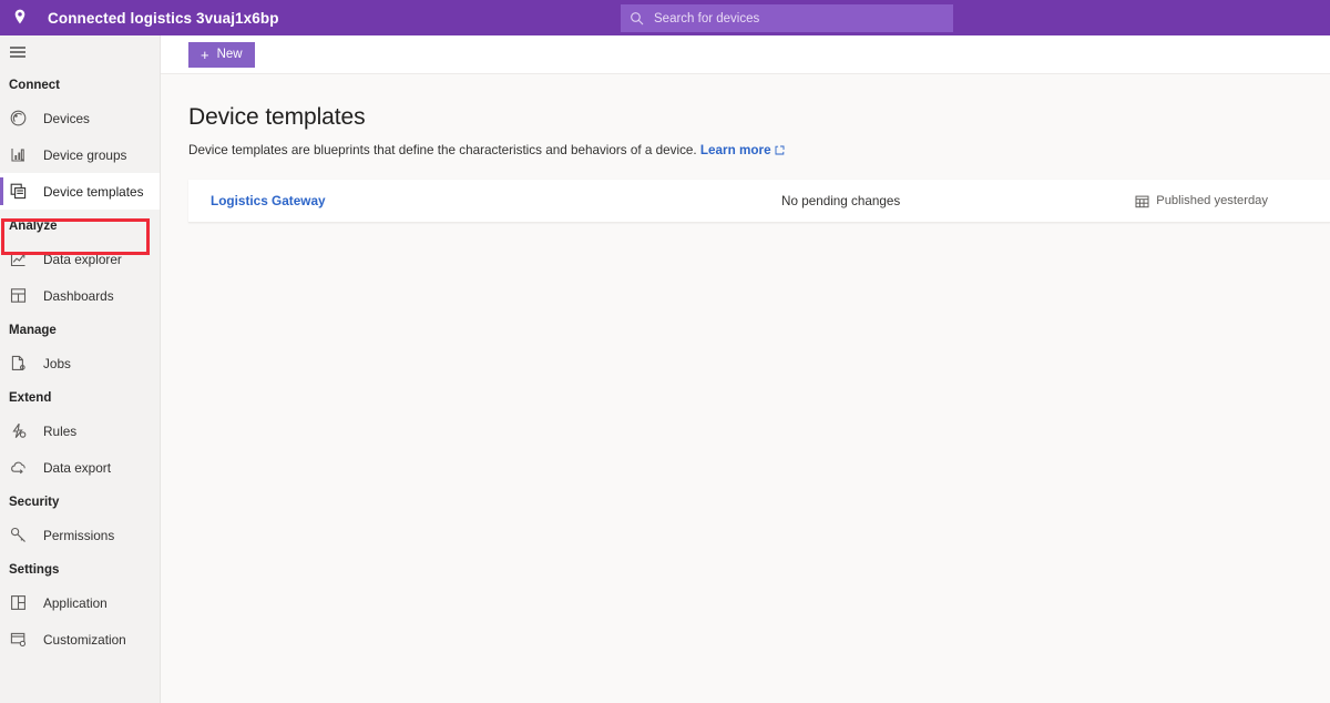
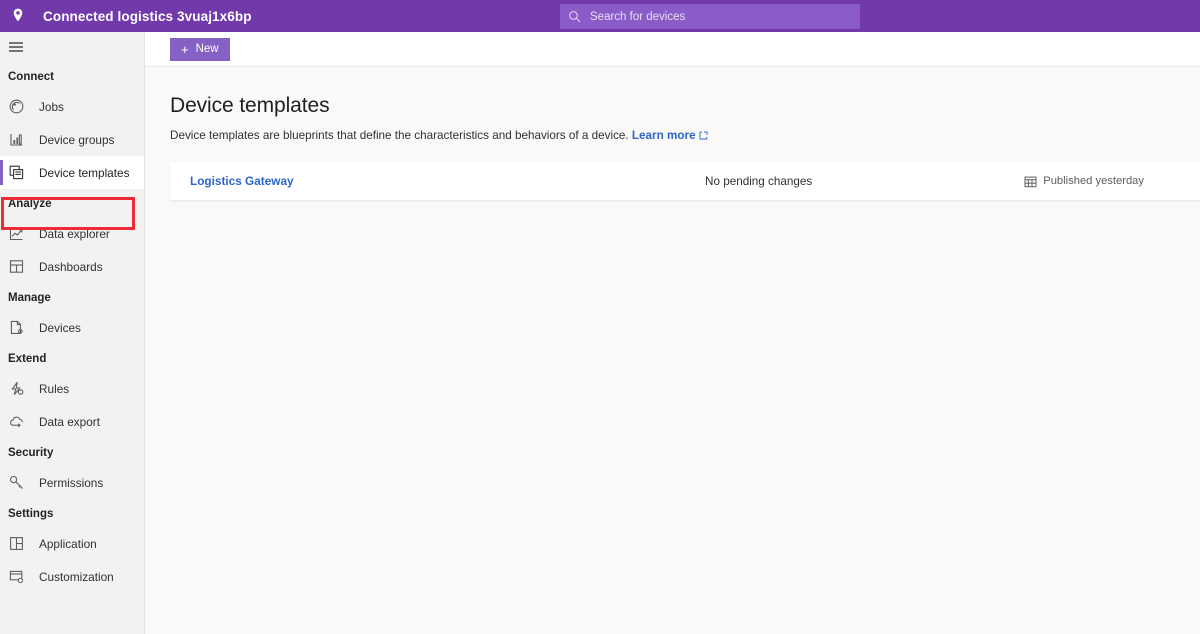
  Connected logistics 3vuaj1x6bp
  Search for devices
  Connect
- Devices
+ Jobs
  Device groups
  Device templates
  Analyze
  Data explorer
  Dashboards
  Manage
- Jobs
+ Devices
  Extend
  Rules
  Data export
  Security
  Permissions
  Settings
  Application
  Customization
  +
  New
  Device templates
  Device templates are blueprints that define the characteristics and behaviors of a device. Learn more
  Logistics Gateway
  No pending changes
  Published yesterday
